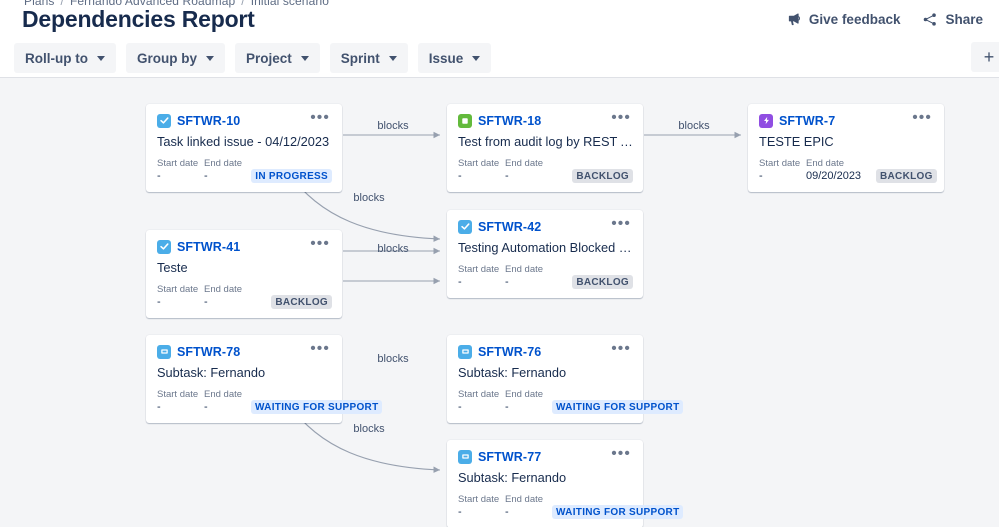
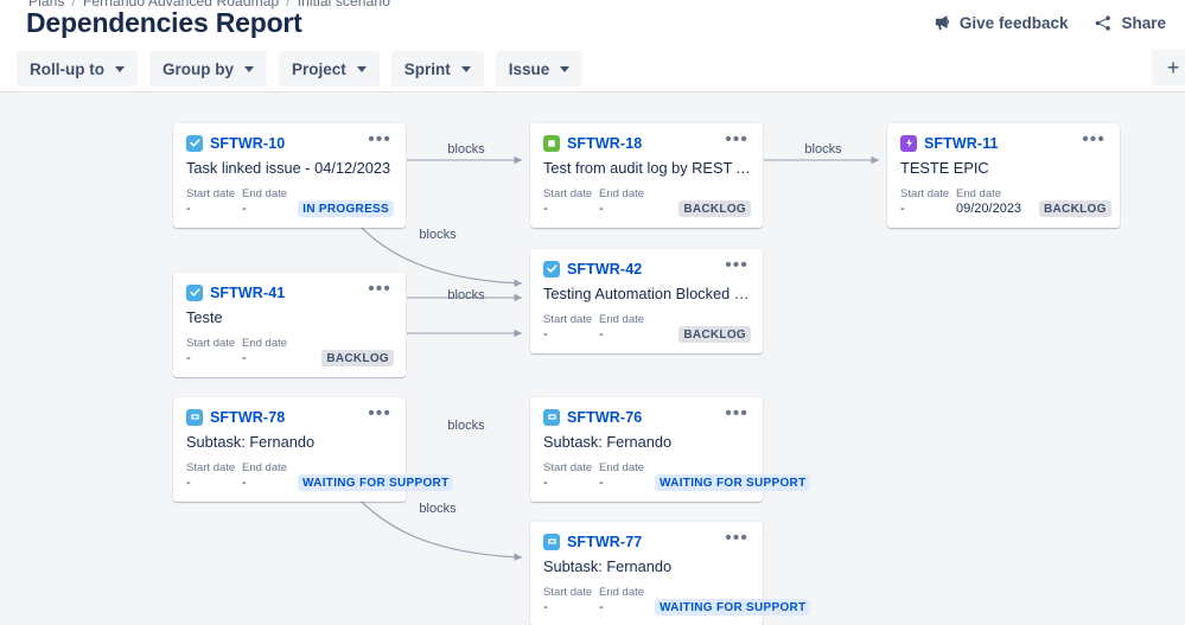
  Plans
  /
  Fernando Advanced Roadmap
  /
  Initial scenario
  Dependencies Report
  Give feedback
  Share
  Roll-up to
  Group by
  Project
  Sprint
  Issue
  +
  blocks
  blocks
  blocks
  blocks
  blocks
  blocks
  SFTWR-10
  •••
  Task linked issue - 04/12/2023
  Start date
  -
  End date
  -
  IN PROGRESS
  SFTWR-18
  •••
  Test from audit log by REST AP
  Start date
  -
  End date
  -
  BACKLOG
- SFTWR-7
+ SFTWR-11
  •••
  TESTE EPIC
  Start date
  -
  End date
  09/20/2023
  BACKLOG
  SFTWR-41
  •••
  Teste
  Start date
  -
  End date
  -
  BACKLOG
  SFTWR-42
  •••
  Testing Automation Blocked Iss
  Start date
  -
  End date
  -
  BACKLOG
  SFTWR-78
  •••
  Subtask: Fernando
  Start date
  -
  End date
  -
  WAITING FOR SUPPORT
  SFTWR-76
  •••
  Subtask: Fernando
  Start date
  -
  End date
  -
  WAITING FOR SUPPORT
  SFTWR-77
  •••
  Subtask: Fernando
  Start date
  -
  End date
  -
  WAITING FOR SUPPORT
